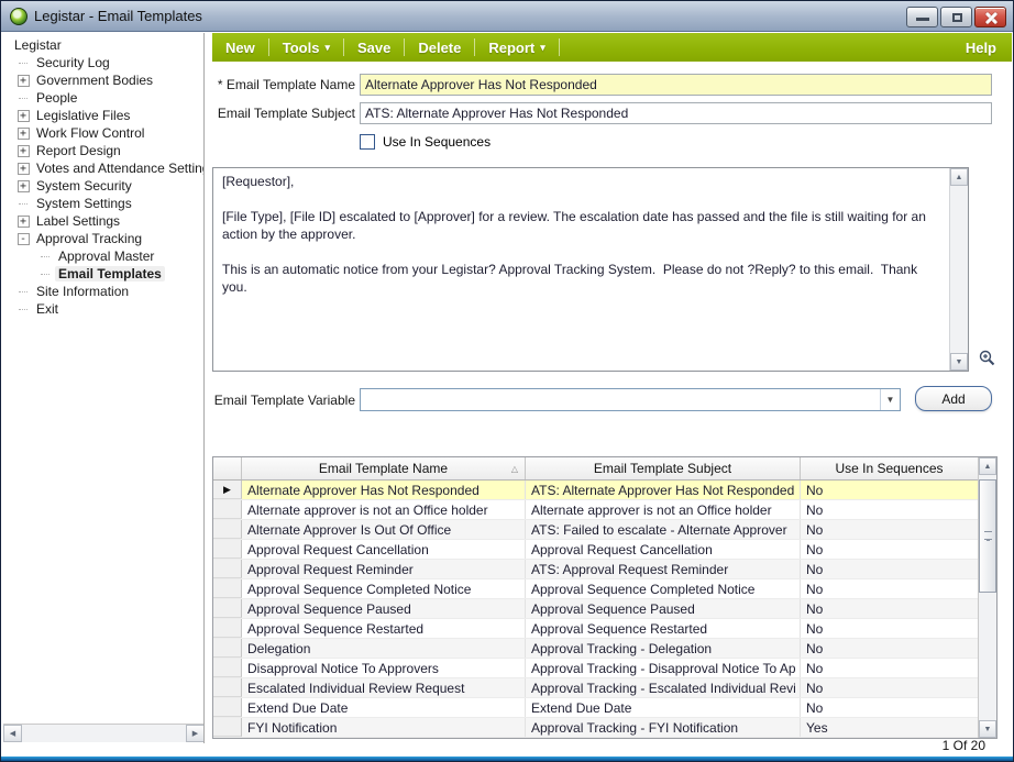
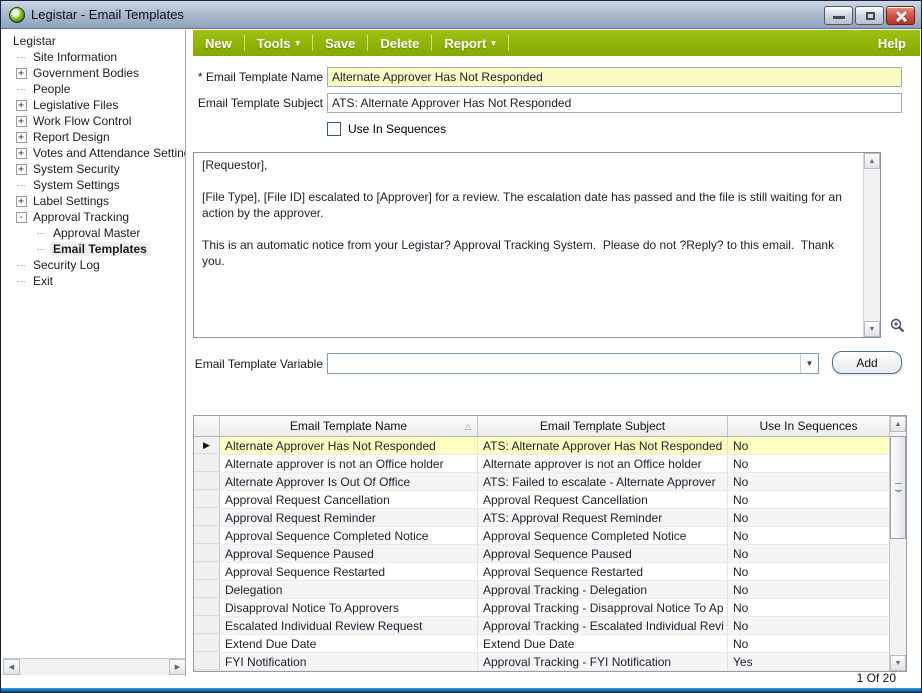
  Legistar - Email Templates
  Legistar
- Security Log
+ Site Information
  +
  Government Bodies
  People
  +
  Legislative Files
  +
  Work Flow Control
  +
  Report Design
  +
  Votes and Attendance Settin
  +
  System Security
  System Settings
  +
  Label Settings
  -
  Approval Tracking
  Approval Master
  Email Templates
- Site Information
+ Security Log
  Exit
  New
  Tools
  ▾
  Save
  Delete
  Report
  ▾
  Help
  * Email Template Name
  Alternate Approver Has Not Responded
  Email Template Subject
  ATS: Alternate Approver Has Not Responded
  Use In Sequences
  [Requestor],
  [File Type], [File ID] escalated to [Approver] for a review. The escalation date has passed and the file is still waiting for an action by the approver.
  This is an automatic notice from your Legistar? Approval Tracking System. Please do not ?Reply? to this email. Thank you.
  Email Template Variable
  ▼
  Add
  Email Template Name
  △
  Email Template Subject
  Use In Sequences
  ▶
  Alternate Approver Has Not Responded
  ATS: Alternate Approver Has Not Responded
  No
  Alternate approver is not an Office holder
  Alternate approver is not an Office holder
  No
  Alternate Approver Is Out Of Office
  ATS: Failed to escalate - Alternate Approver
  No
  Approval Request Cancellation
  Approval Request Cancellation
  No
  Approval Request Reminder
  ATS: Approval Request Reminder
  No
  Approval Sequence Completed Notice
  Approval Sequence Completed Notice
  No
  Approval Sequence Paused
  Approval Sequence Paused
  No
  Approval Sequence Restarted
  Approval Sequence Restarted
  No
  Delegation
  Approval Tracking - Delegation
  No
  Disapproval Notice To Approvers
  Approval Tracking - Disapproval Notice To Ap
  No
  Escalated Individual Review Request
  Approval Tracking - Escalated Individual Revi
  No
  Extend Due Date
  Extend Due Date
  No
  FYI Notification
  Approval Tracking - FYI Notification
  Yes
  1 Of 20
